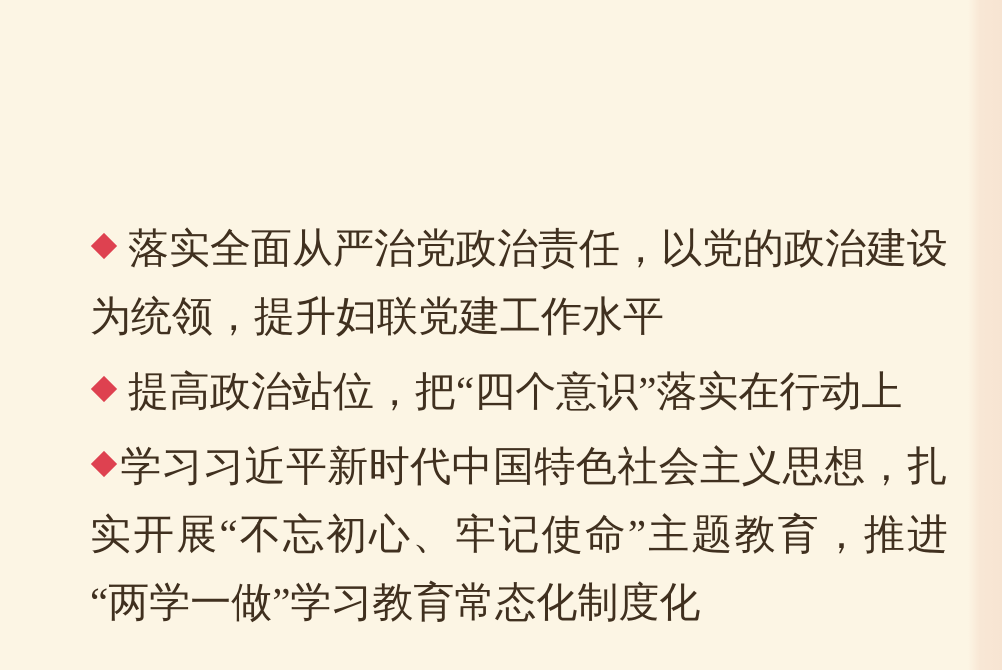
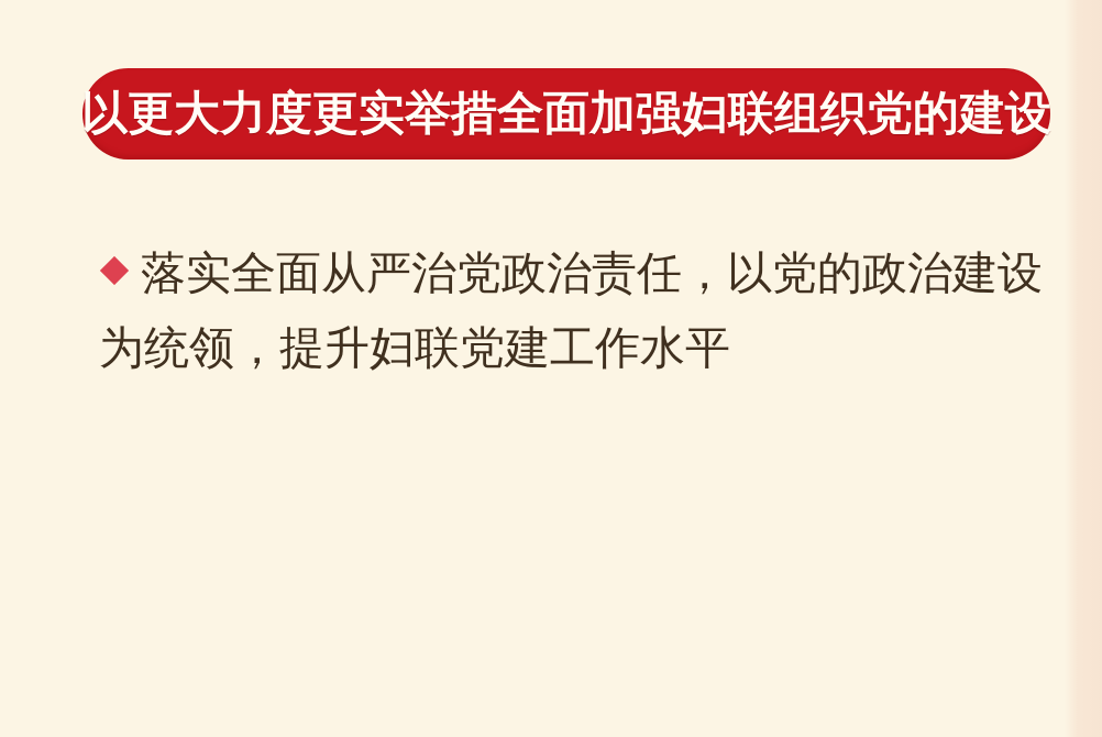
+ 以更大力度更实举措全面加强妇联组织党的建设
  ◆ 落实全面从严治党政治责任，以党的政治建设为统领，提升妇联党建工作水平
- ◆ 提高政治站位，把“四个意识”落实在行动上
- ◆学习习近平新时代中国特色社会主义思想，扎实开展“不忘初心、牢记使命”主题教育，推进“两学一做”学习教育常态化制度化
